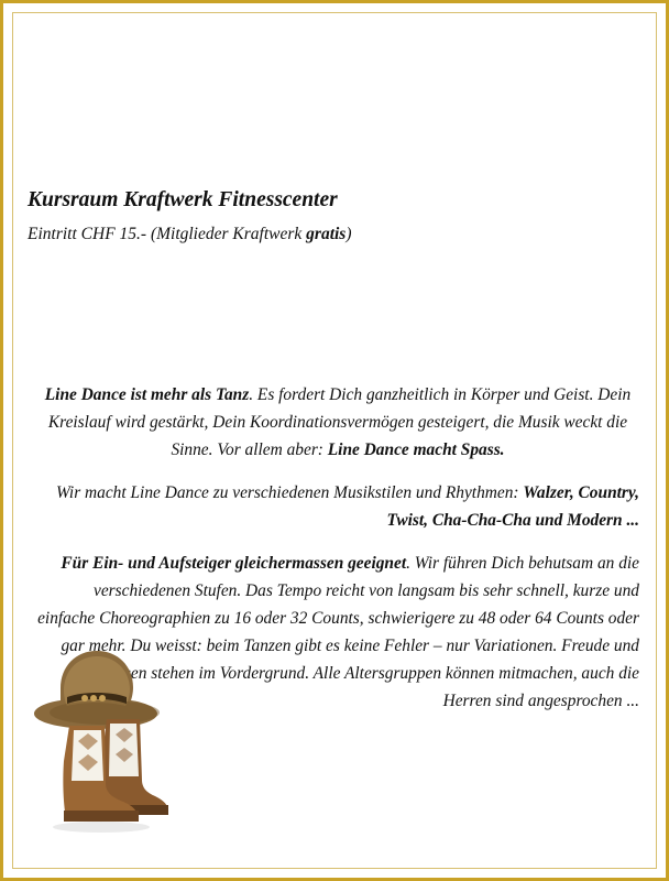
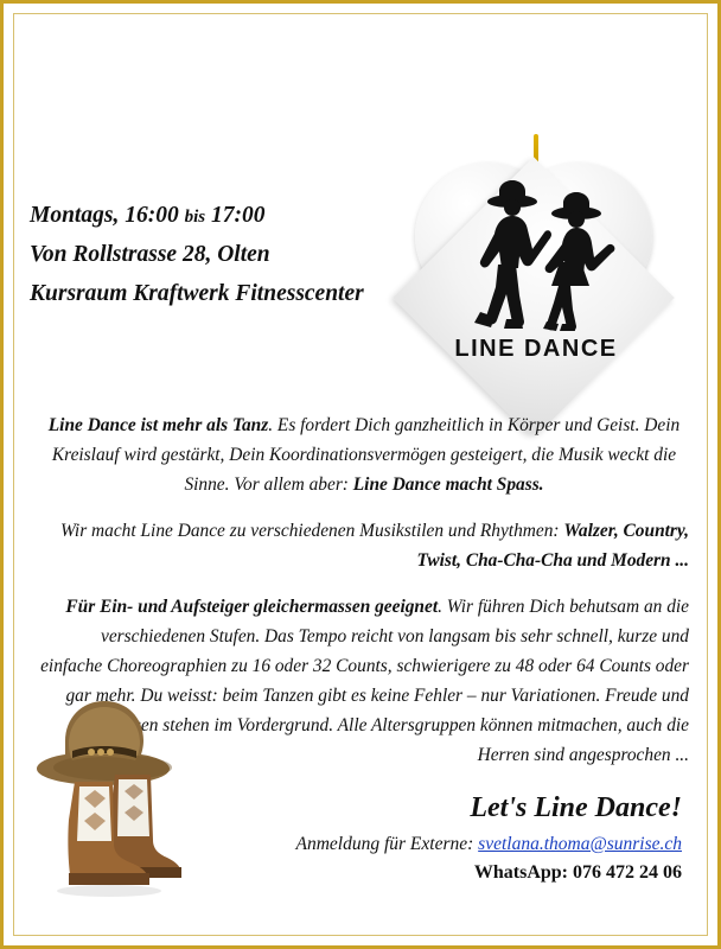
+ LINE DANCE
+ Montags, 16:00 bis 17:00
+ Von Rollstrasse 28, Olten
  Kursraum Kraftwerk Fitnesscenter
- Eintritt CHF 15.- (Mitglieder Kraftwerk gratis)
  Line Dance ist mehr als Tanz. Es fordert Dich ganzheitlich in Körper und Geist. Dein Kreislauf wird gestärkt, Dein Koordinationsvermögen gesteigert, die Musik weckt die Sinne. Vor allem aber: Line Dance macht Spass.
  Wir macht Line Dance zu verschiedenen Musikstilen und Rhythmen: Walzer, Country, Twist, Cha-Cha-Cha und Modern ...
  Für Ein- und Aufsteiger gleichermassen geeignet. Wir führen Dich behutsam an die verschiedenen Stufen. Das Tempo reicht von langsam bis sehr schnell, kurze und einfache Choreographien zu 16 oder 32 Counts, schwierigere zu 48 oder 64 Counts oder gar mehr. Du weisst: beim Tanzen gibt es keine Fehler – nur Variationen. Freude und en stehen im Vordergrund. Alle Altersgruppen können mitmachen, auch die Herren sind angesprochen ...
+ Let's Line Dance!
+ Anmeldung für Externe: svetlana.thoma@sunrise.ch
+ WhatsApp: 076 472 24 06
